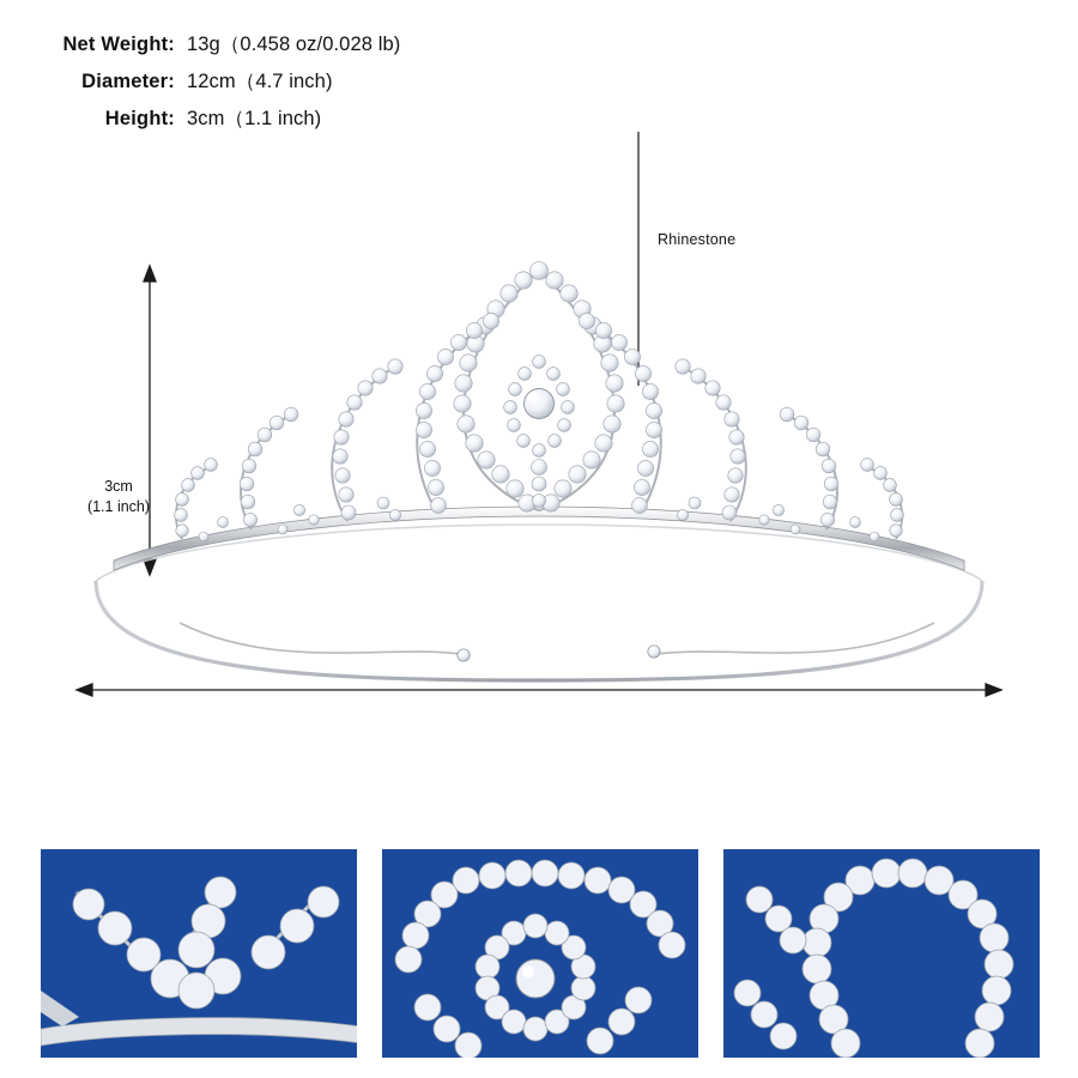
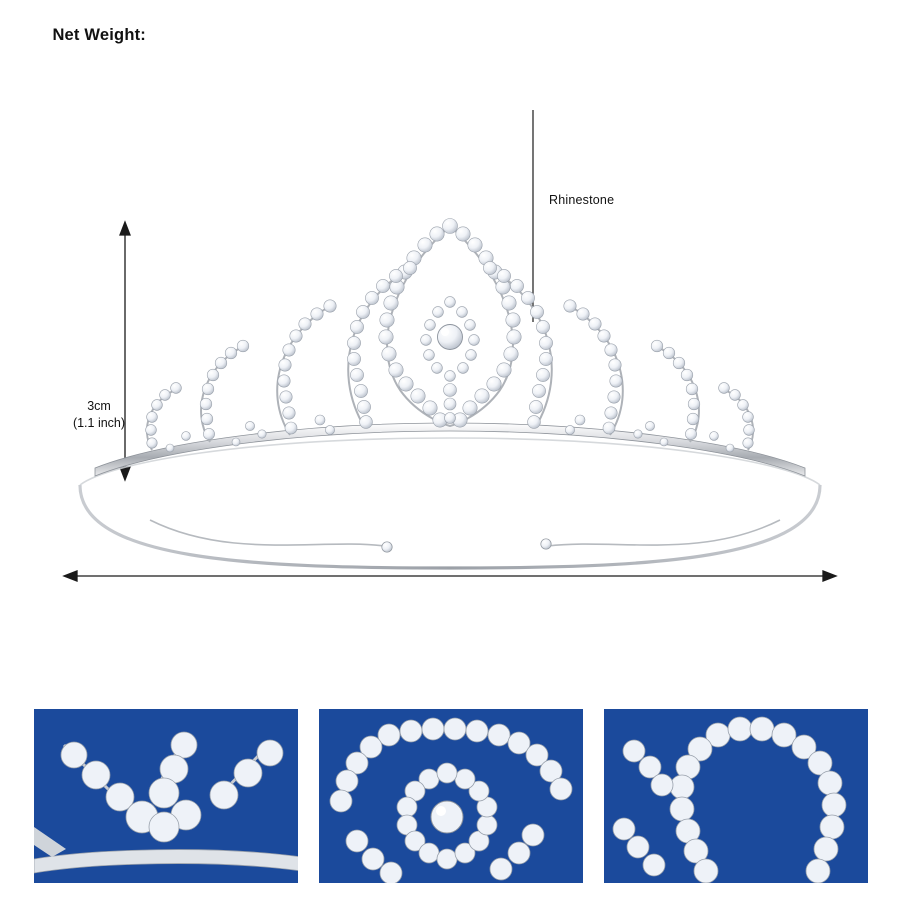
  Net Weight:
- 13g（0.458 oz/0.028 lb)
- Diameter:
- 12cm（4.7 inch)
- Height:
- 3cm（1.1 inch)
  Rhinestone
  3cm
  (1.1 inch)
